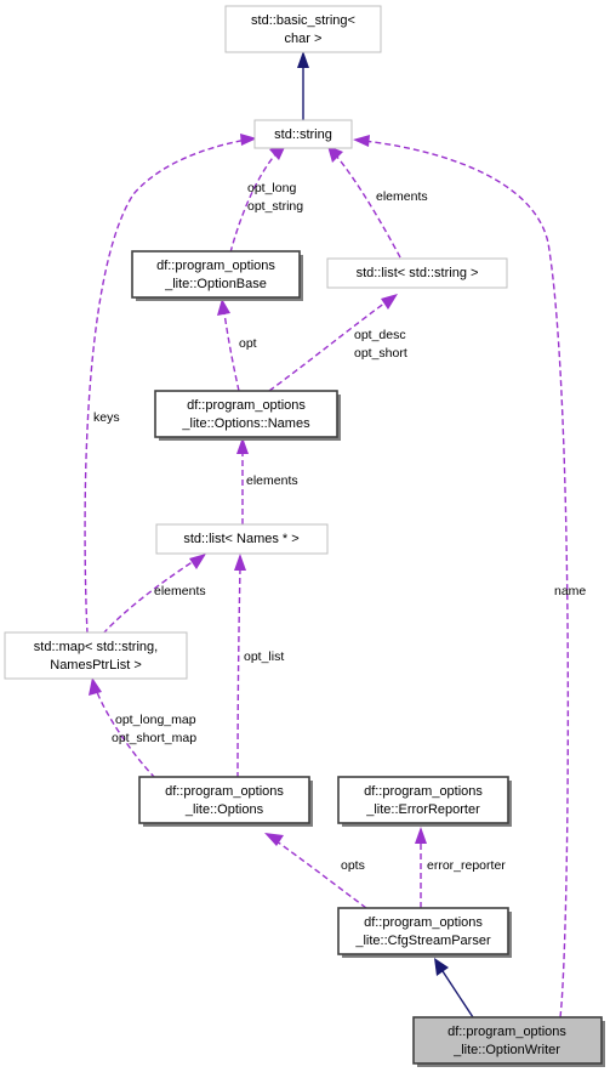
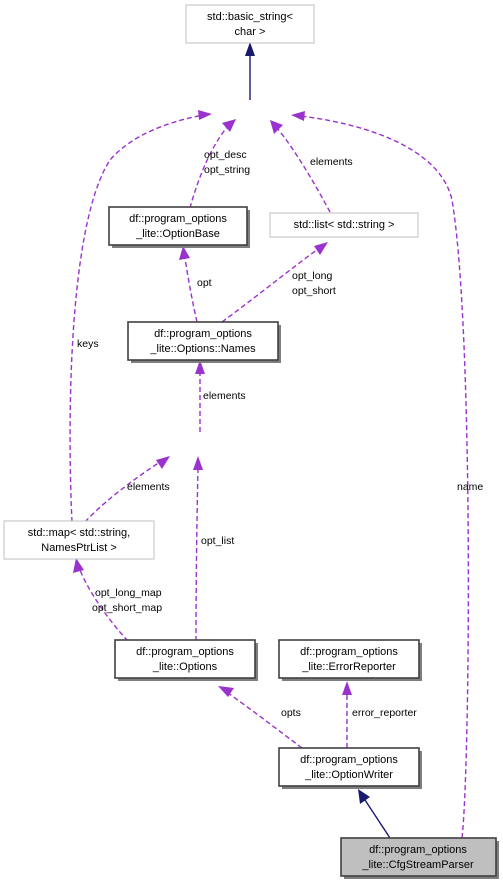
  std::basic_string<
  char >
- std::string
  df::program_options
  _lite::OptionBase
  std::list< std::string >
  df::program_options
  _lite::Options::Names
- std::list< Names * >
  std::map< std::string,
  NamesPtrList >
  df::program_options
  _lite::Options
  df::program_options
  _lite::ErrorReporter
  df::program_options
- _lite::CfgStreamParser
+ _lite::OptionWriter
  df::program_options
- _lite::OptionWriter
+ _lite::CfgStreamParser
- opt_long
+ opt_desc
  opt_string
  elements
  opt
- opt_desc
+ opt_long
  opt_short
  keys
  elements
  elements
  opt_list
  opt_long_map
  opt_short_map
  opts
  error_reporter
  name
